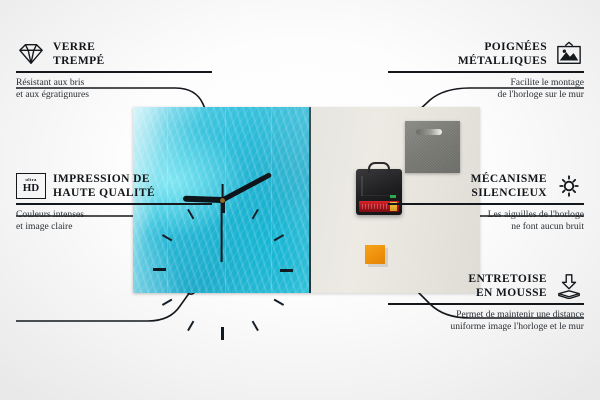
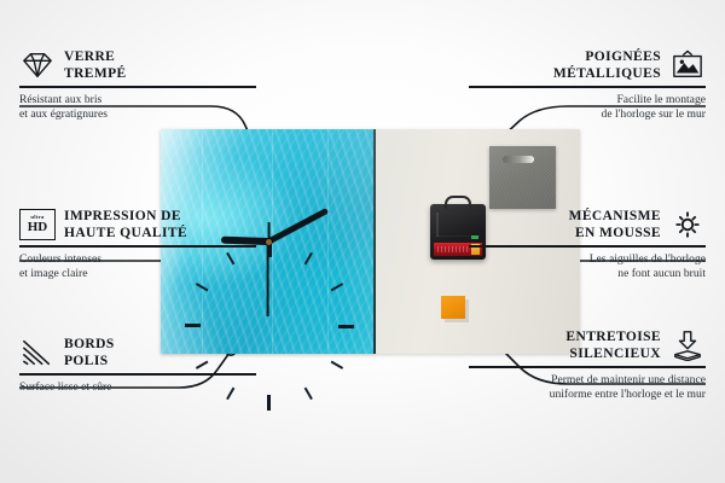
  VERRE
  TREMPÉ
  Résistant aux bris
  et aux égratignures
  HD
  IMPRESSION DE
  HAUTE QUALITÉ
  Couleurs intenses
  et image claire
+ BORDS
+ POLIS
+ Surface lisse et sûre
  POIGNÉES
  MÉTALLIQUES
  Facilite le montage
  de l'horloge sur le mur
  MÉCANISME
- SILENCIEUX
+ EN MOUSSE
  Les aiguilles de l'horloge
  ne font aucun bruit
  ENTRETOISE
- EN MOUSSE
+ SILENCIEUX
  Permet de maintenir une distance
- uniforme image l'horloge et le mur
+ uniforme entre l'horloge et le mur
